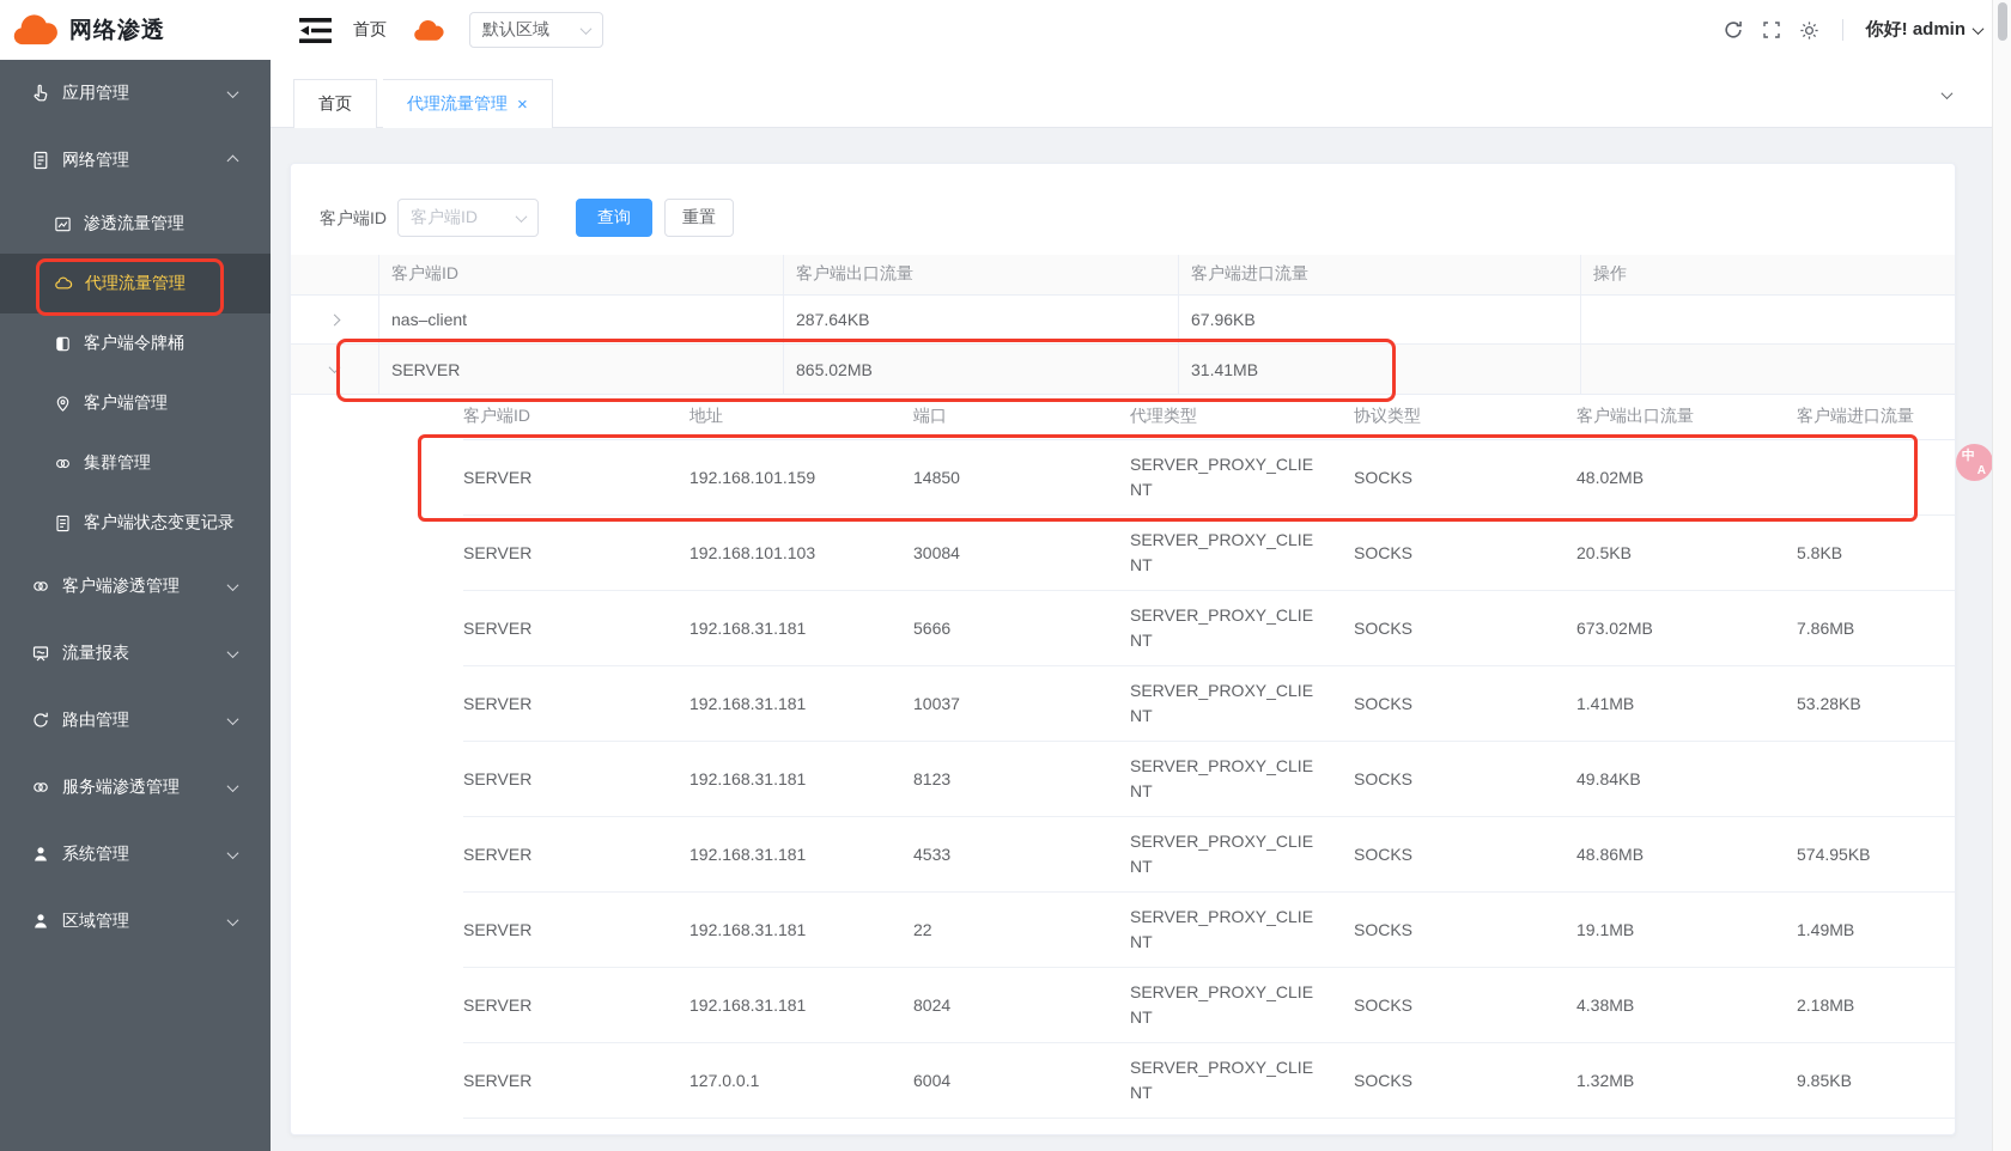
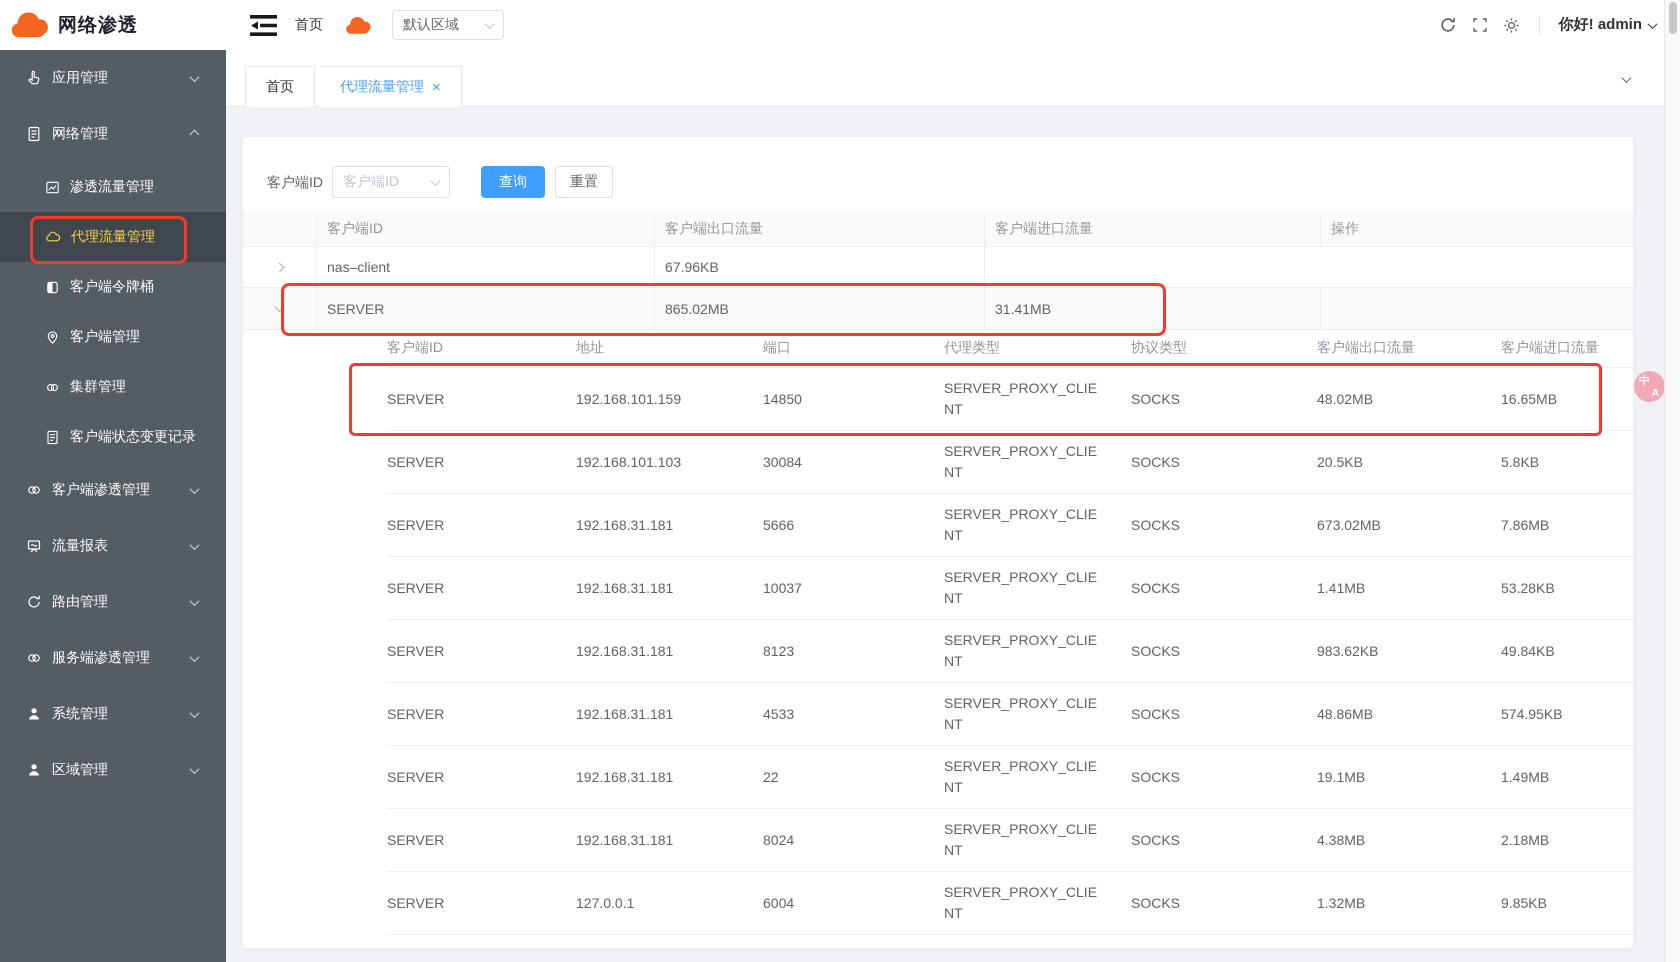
  网络渗透
  首页
  默认区域
  你好! admin
  应用管理
  网络管理
  渗透流量管理
  代理流量管理
  客户端令牌桶
  客户端管理
  集群管理
  客户端状态变更记录
  客户端渗透管理
  流量报表
  路由管理
  服务端渗透管理
  系统管理
  区域管理
  首页
  代理流量管理
  ×
  客户端ID
  客户端ID
  查询
  重置
  客户端ID
  客户端出口流量
  客户端进口流量
  操作
  nas–client
- 287.64KB
  67.96KB
  SERVER
  865.02MB
  31.41MB
  客户端ID
  地址
  端口
  代理类型
  协议类型
  客户端出口流量
  客户端进口流量
  SERVER
  192.168.101.159
  14850
  SERVER_PROXY_CLIENT
  SOCKS
  48.02MB
+ 16.65MB
  SERVER
  192.168.101.103
  30084
  SERVER_PROXY_CLIENT
  SOCKS
  20.5KB
  5.8KB
  SERVER
  192.168.31.181
  5666
  SERVER_PROXY_CLIENT
  SOCKS
  673.02MB
  7.86MB
  SERVER
  192.168.31.181
  10037
  SERVER_PROXY_CLIENT
  SOCKS
  1.41MB
  53.28KB
  SERVER
  192.168.31.181
  8123
  SERVER_PROXY_CLIENT
  SOCKS
+ 983.62KB
  49.84KB
  SERVER
  192.168.31.181
  4533
  SERVER_PROXY_CLIENT
  SOCKS
  48.86MB
  574.95KB
  SERVER
  192.168.31.181
  22
  SERVER_PROXY_CLIENT
  SOCKS
  19.1MB
  1.49MB
  SERVER
  192.168.31.181
  8024
  SERVER_PROXY_CLIENT
  SOCKS
  4.38MB
  2.18MB
  SERVER
  127.0.0.1
  6004
  SERVER_PROXY_CLIENT
  SOCKS
  1.32MB
  9.85KB
  中
  A
